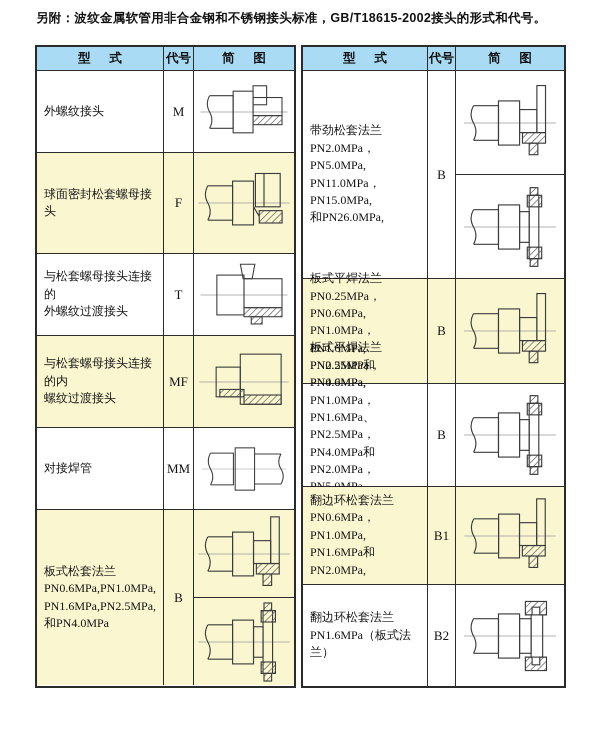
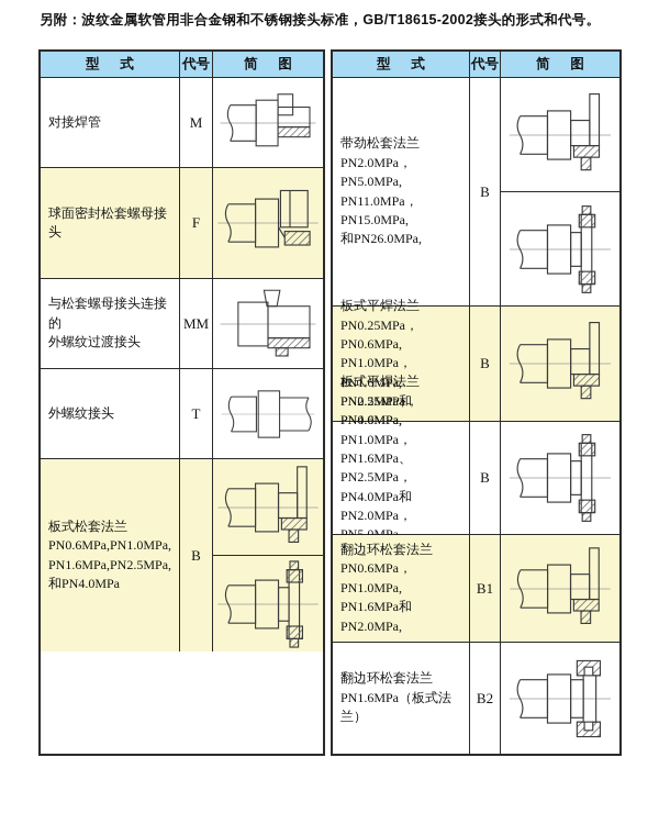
  另附：波纹金属软管用非合金钢和不锈钢接头标准，GB/T18615-2002接头的形式和代号。
  型 式
  代号
  简 图
- 外螺纹接头
+ 对接焊管
  M
  球面密封松套螺母接头
  F
  与松套螺母接头连接的
  外螺纹过渡接头
- T
+ MM
- 与松套螺母接头连接的内
- 螺纹过渡接头
- MF
- 对接焊管
+ 外螺纹接头
- MM
+ T
  板式松套法兰
  PN0.6MPa,PN1.0MPa,
  PN1.6MPa,PN2.5MPa,
  和PN4.0MPa
  B
  型 式
  代号
  简 图
  带劲松套法兰
  PN2.0MPa，PN5.0MPa,
  PN11.0MPa，PN15.0MPa,
  和PN26.0MPa,
  B
  板式平焊法兰
  PN0.25MPa，PN0.6MPa,
  PN1.0MPa，PN1.6MPa,
  PN2.5MPa和PN4.0MPa,
  B
  板式平焊法兰
  PN0.25MPa，PN0.6MPa,
  PN1.0MPa，PN1.6MPa、
  PN2.5MPa，PN4.0MPa和
  B
  翻边环松套法兰
  PN0.6MPa，PN1.0MPa,
  PN1.6MPa和PN2.0MPa,
  B1
  翻边环松套法兰
  PN1.6MPa（板式法兰）
  B2
